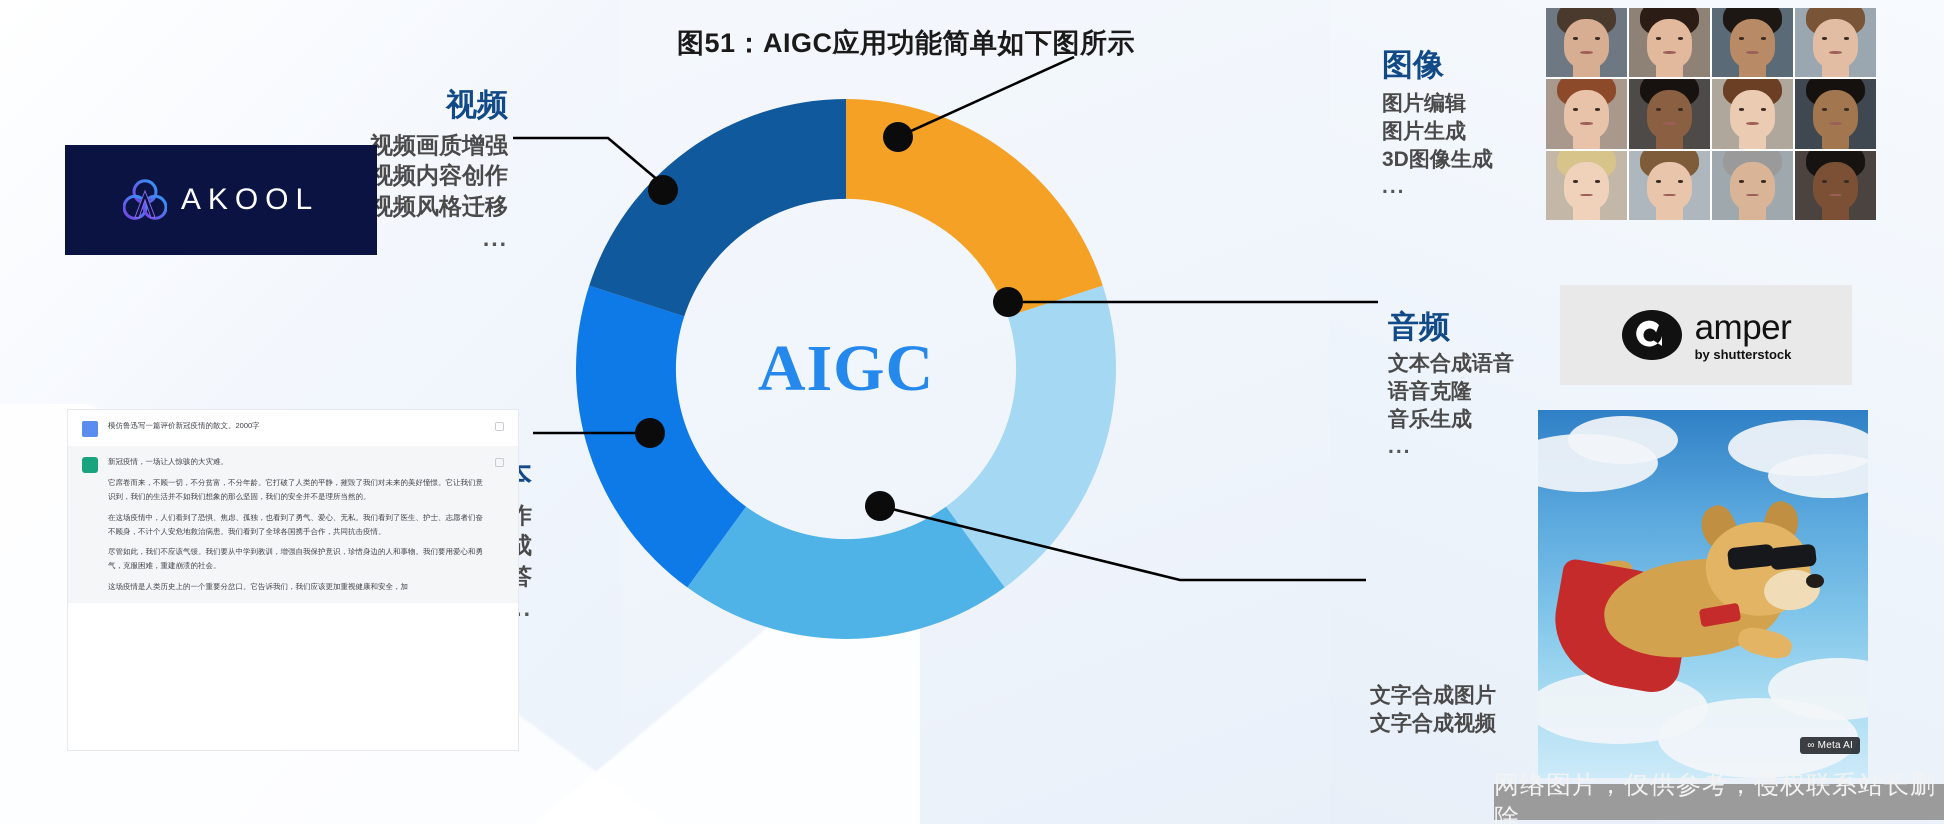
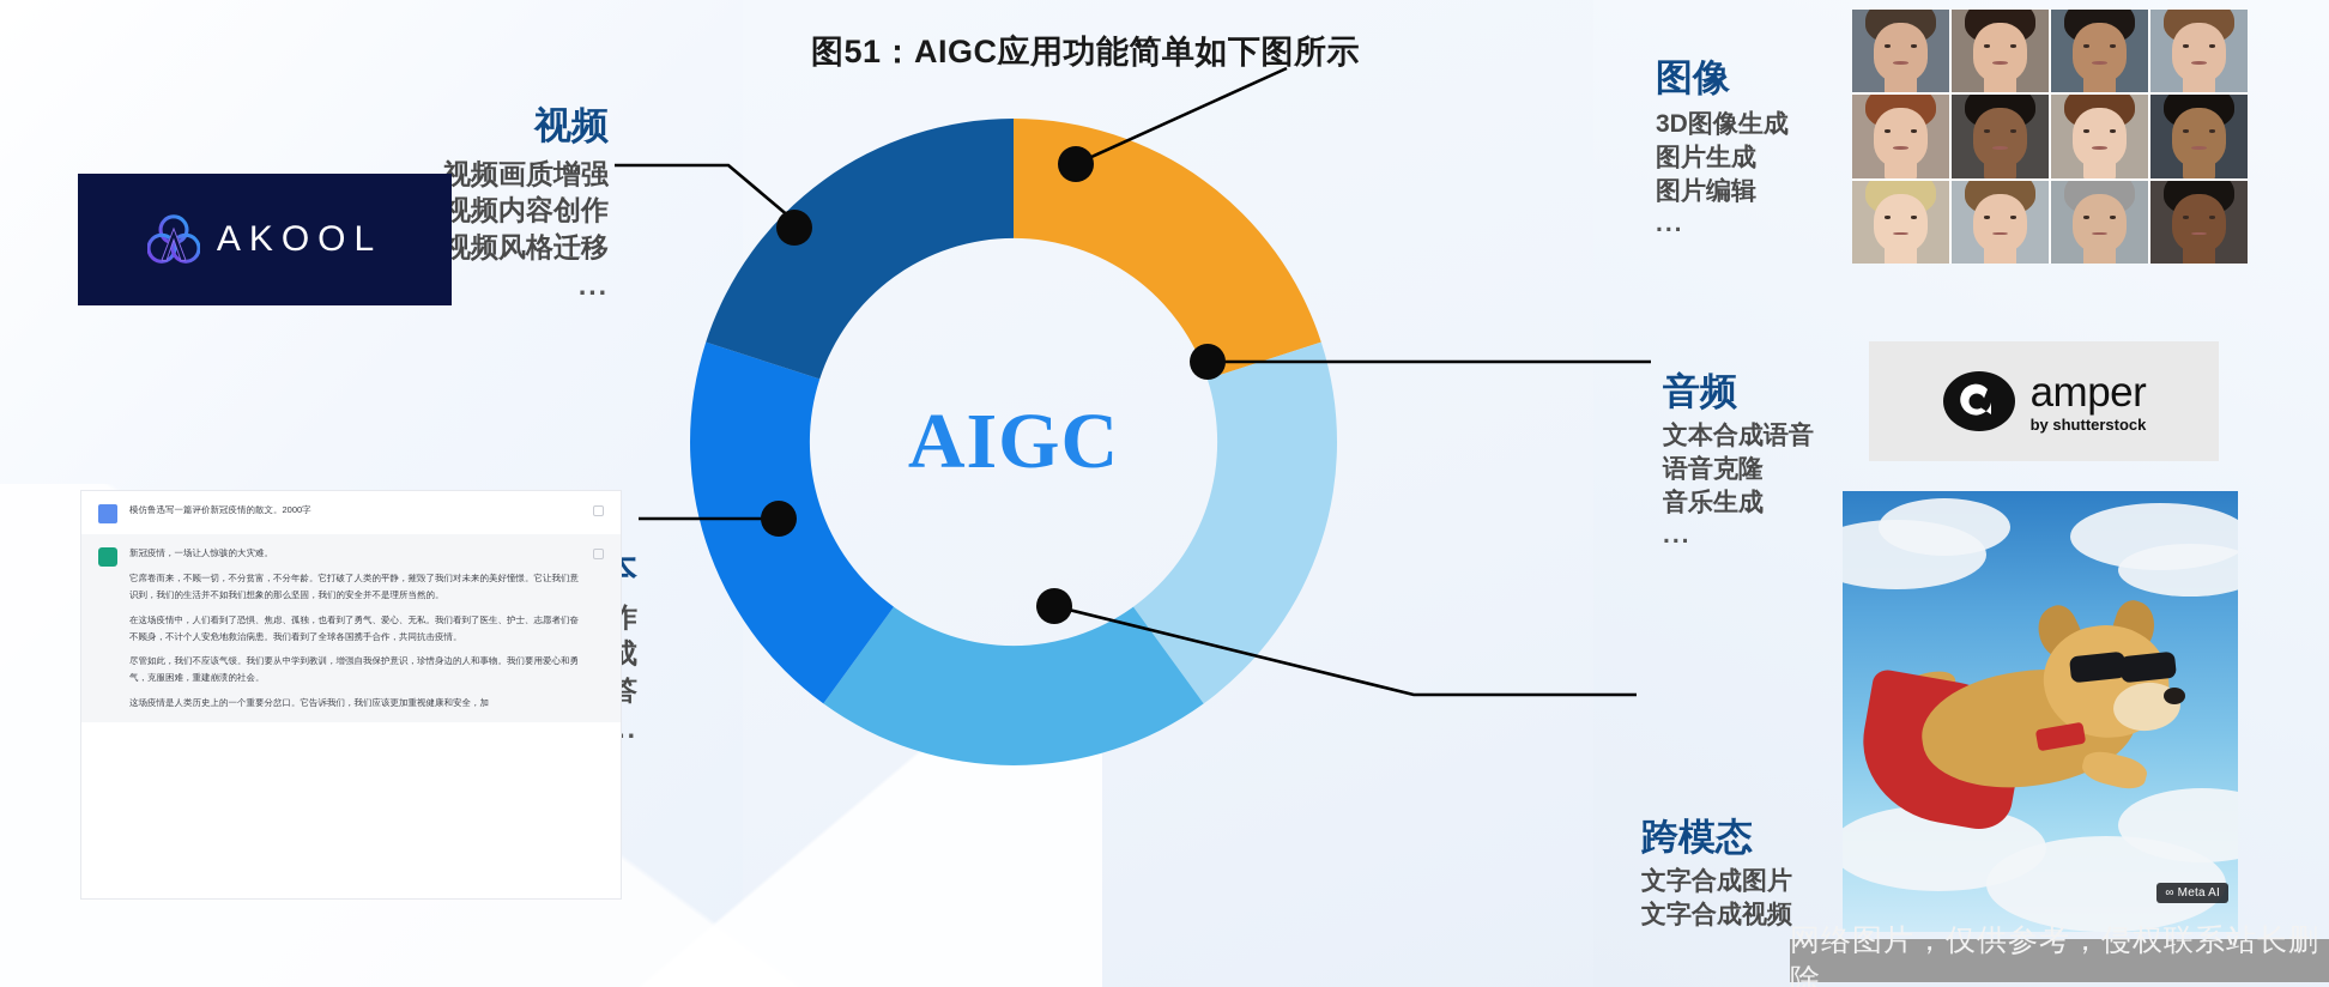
  图51：AIGC应用功能简单如下图所示
  AIGC
  视频
  视频画质增强
  视频内容创作
  视频风格迁移
  ...
  图像
- 图片编辑
+ 3D图像生成
  图片生成
- 3D图像生成
+ 图片编辑
  ...
  音频
  文本合成语音
  语音克隆
  音乐生成
  ...
+ 跨模态
  文字合成图片
  文字合成视频
  AKOOL
  模仿鲁迅写一篇评价新冠疫情的散文。2000字
  新冠疫情，一场让人惊骇的大灾难。
  它席卷而来，不顾一切，不分贫富，不分年龄。它打破了人类的平静，摧毁了我们对未来的美好憧憬。它让我们意识到，我们的生活并不如我们想象的那么坚固，我们的安全并不是理所当然的。
  在这场疫情中，人们看到了恐惧、焦虑、孤独，也看到了勇气、爱心、无私。我们看到了医生、护士、志愿者们奋不顾身，不计个人安危地救治病患。我们看到了全球各国携手合作，共同抗击疫情。
  尽管如此，我们不应该气馁。我们要从中学到教训，增强自我保护意识，珍惜身边的人和事物。我们要用爱心和勇气，克服困难，重建崩溃的社会。
  这场疫情是人类历史上的一个重要分岔口。它告诉我们，我们应该更加重视健康和安全，加
  amper
  by shutterstock
  ∞ Meta AI
  网络图片，仅供参考，侵权联系站长删除
